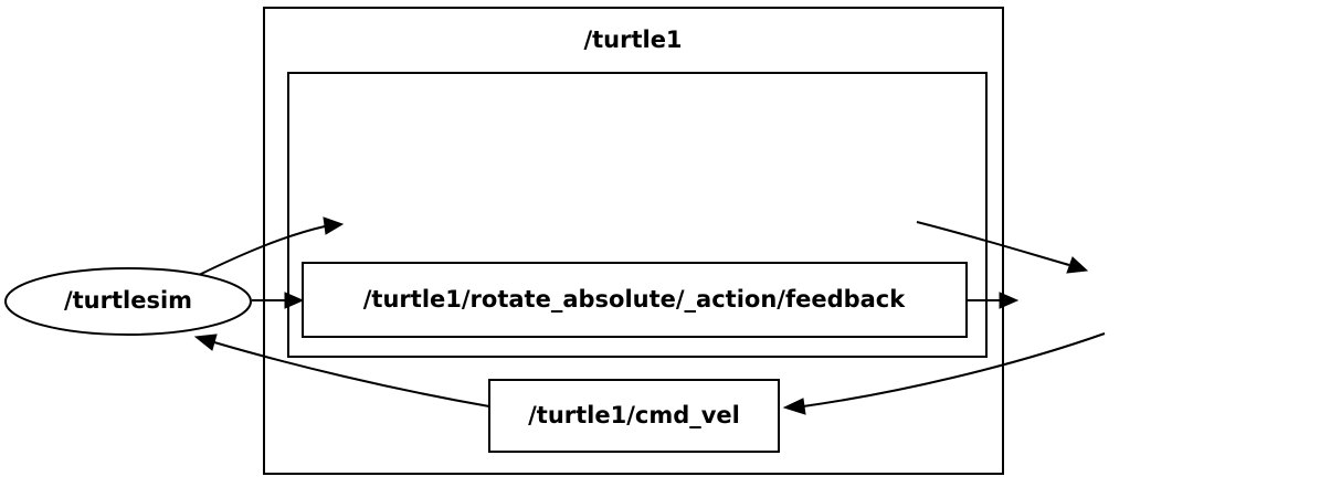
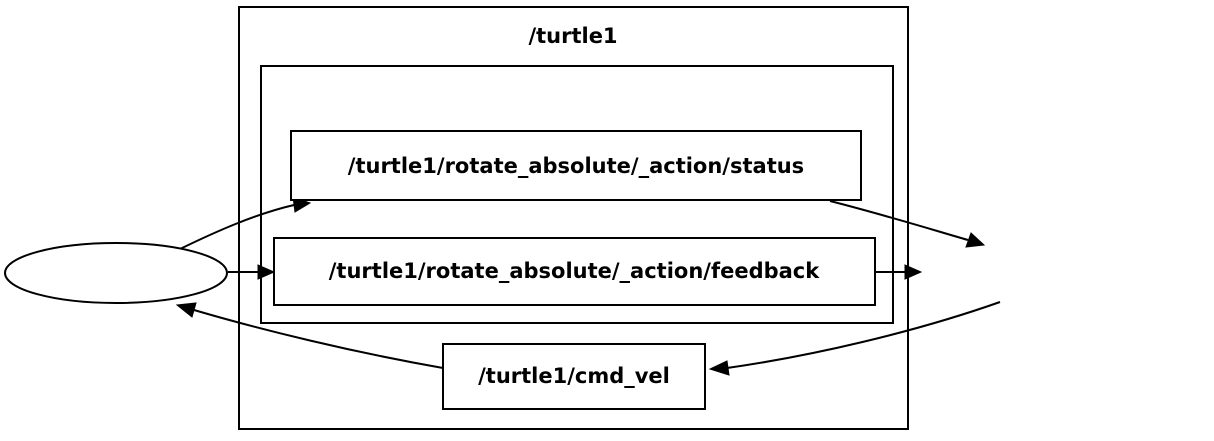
  /turtle1
+ /turtle1/rotate_absolute/_action/status
  /turtle1/rotate_absolute/_action/feedback
  /turtle1/cmd_vel
- /turtlesim
